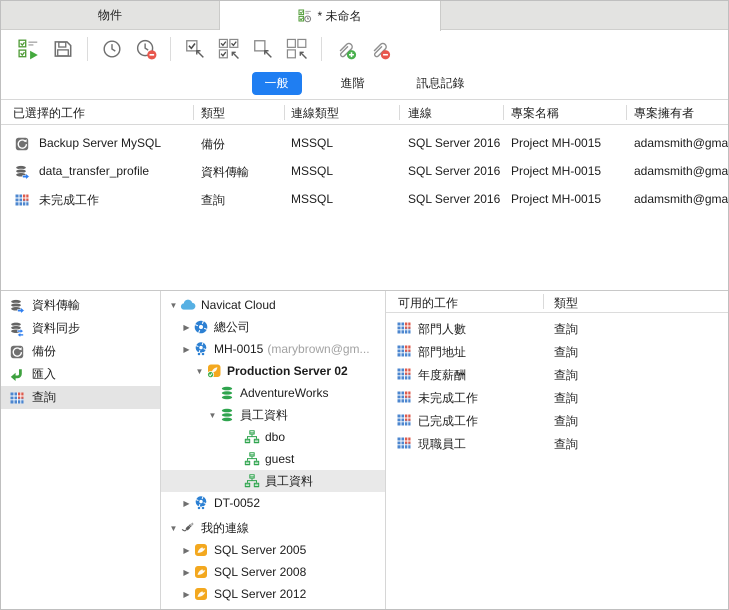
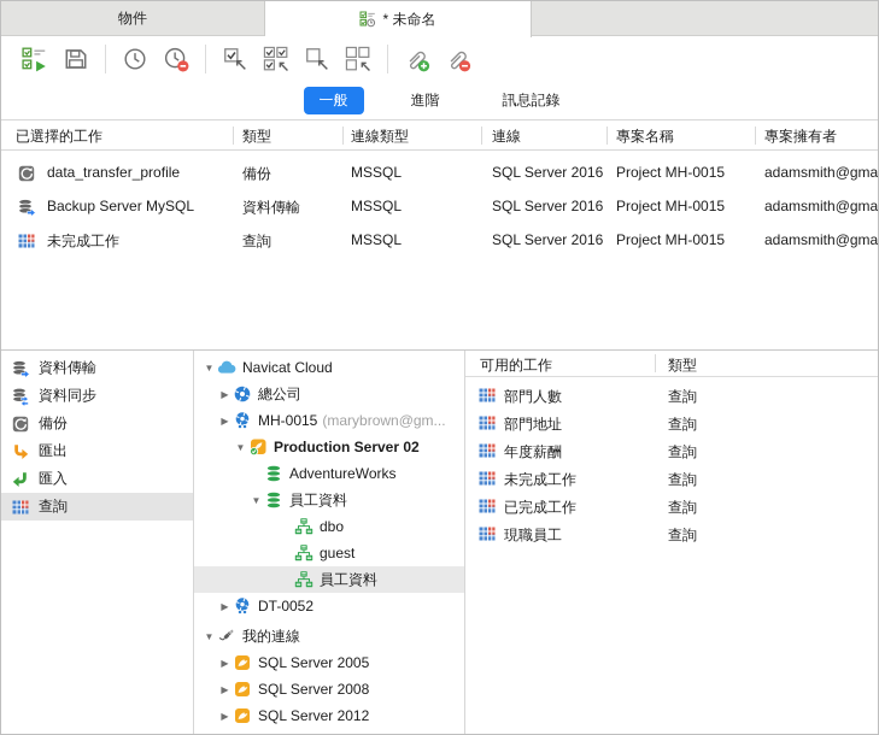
  物件
  * 未命名
  一般
  進階
  訊息記錄
  已選擇的工作
  類型
  連線類型
  連線
  專案名稱
  專案擁有者
- Backup Server MySQL
+ data_transfer_profile
  備份
  MSSQL
  SQL Server 2016
  Project MH-0015
  adamsmith@gma
- data_transfer_profile
+ Backup Server MySQL
  資料傳輸
  MSSQL
  SQL Server 2016
  Project MH-0015
  adamsmith@gma
  未完成工作
  查詢
  MSSQL
  SQL Server 2016
  Project MH-0015
  adamsmith@gma
  資料傳輸
  資料同步
  備份
+ 匯出
  匯入
  查詢
  Navicat Cloud
  總公司
  MH-0015
  (marybrown@gm...
  Production Server 02
  AdventureWorks
  員工資料
  dbo
  guest
  員工資料
  DT-0052
  我的連線
  SQL Server 2005
  SQL Server 2008
  SQL Server 2012
  可用的工作
  類型
  部門人數
  查詢
  部門地址
  查詢
  年度薪酬
  查詢
  未完成工作
  查詢
  已完成工作
  查詢
  現職員工
  查詢
